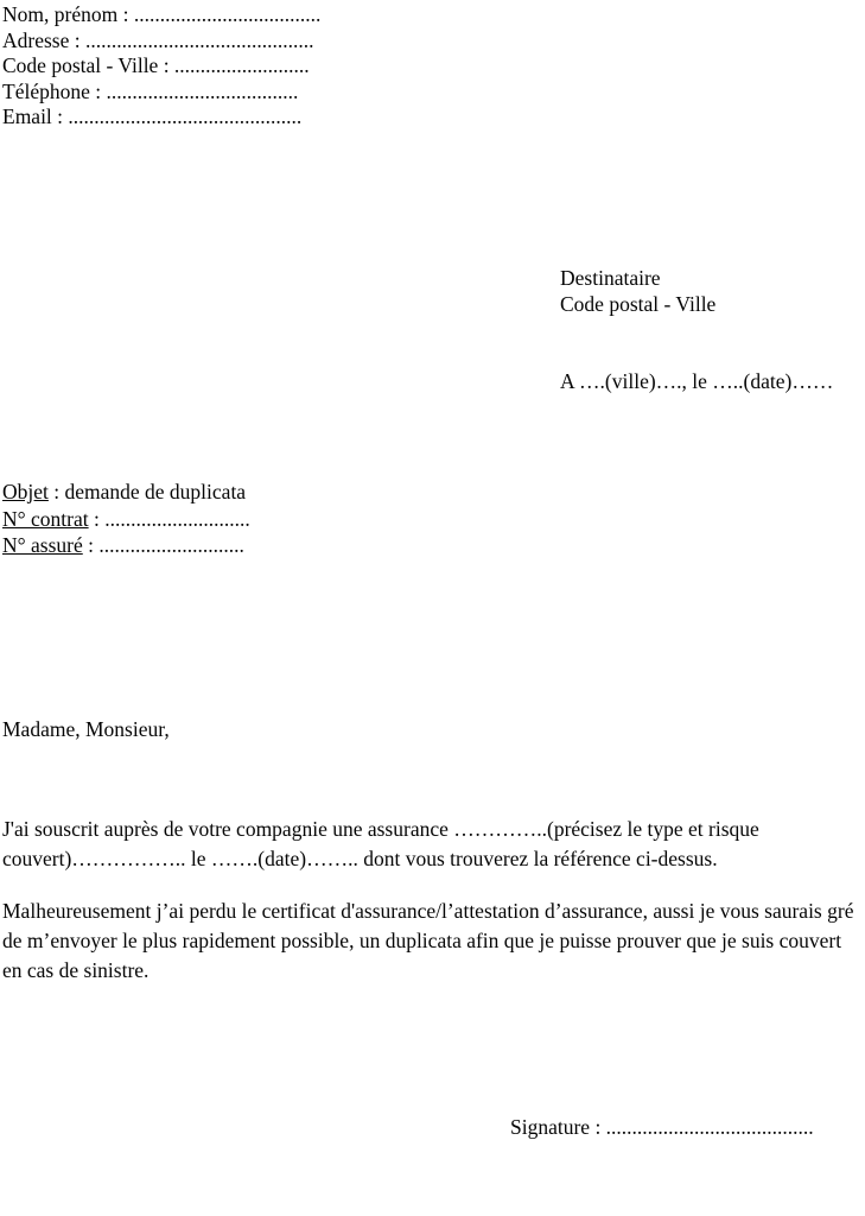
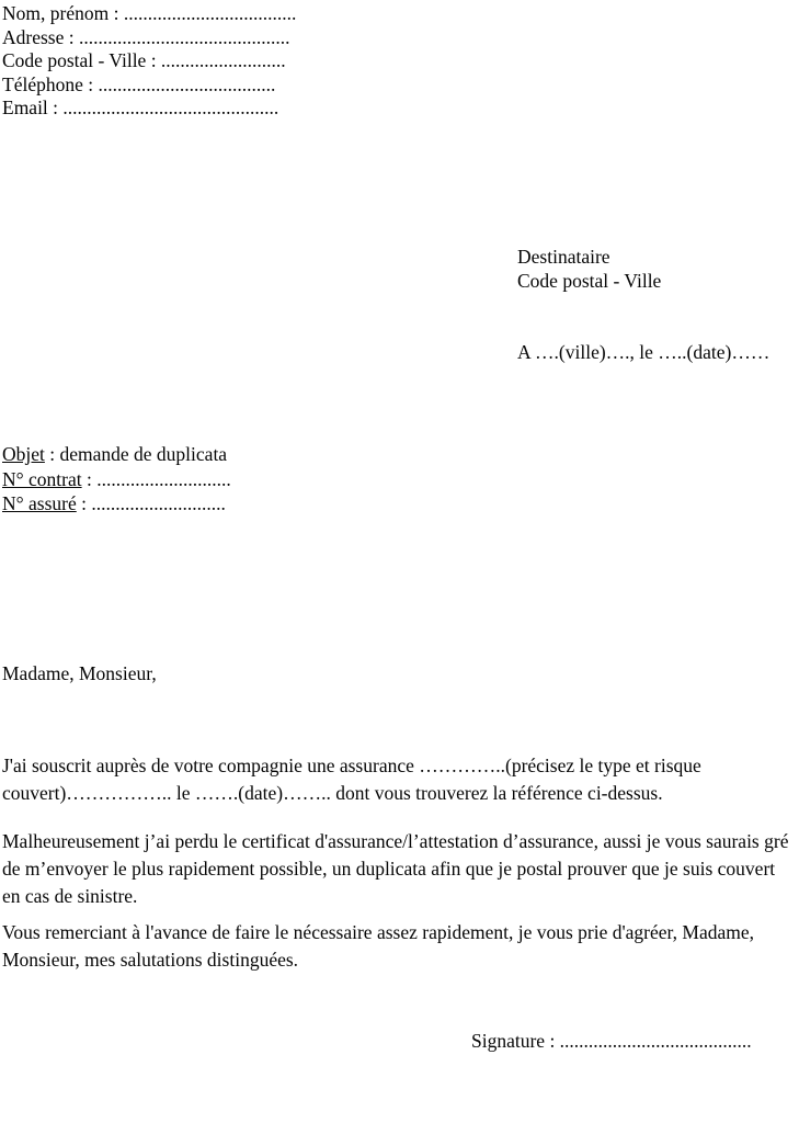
  Nom, prénom : ....................................
  Adresse : ............................................
  Code postal - Ville : ..........................
  Téléphone : .....................................
  Email : .............................................
  Destinataire
  Code postal - Ville
  A ….(ville)…., le …..(date)……
  Objet : demande de duplicata
  N° contrat : ............................
  N° assuré : ............................
  Madame, Monsieur,
  J'ai souscrit auprès de votre compagnie une assurance …………..(précisez le type et risque couvert)…………….. le …….(date)…….. dont vous trouverez la référence ci-dessus.
- Malheureusement j’ai perdu le certificat d'assurance/l’attestation d’assurance, aussi je vous saurais gré de m’envoyer le plus rapidement possible, un duplicata afin que je puisse prouver que je suis couvert en cas de sinistre.
+ Malheureusement j’ai perdu le certificat d'assurance/l’attestation d’assurance, aussi je vous saurais gré de m’envoyer le plus rapidement possible, un duplicata afin que je postal prouver que je suis couvert en cas de sinistre.
+ Vous remerciant à l'avance de faire le nécessaire assez rapidement, je vous prie d'agréer, Madame, Monsieur, mes salutations distinguées.
  Signature : ........................................
